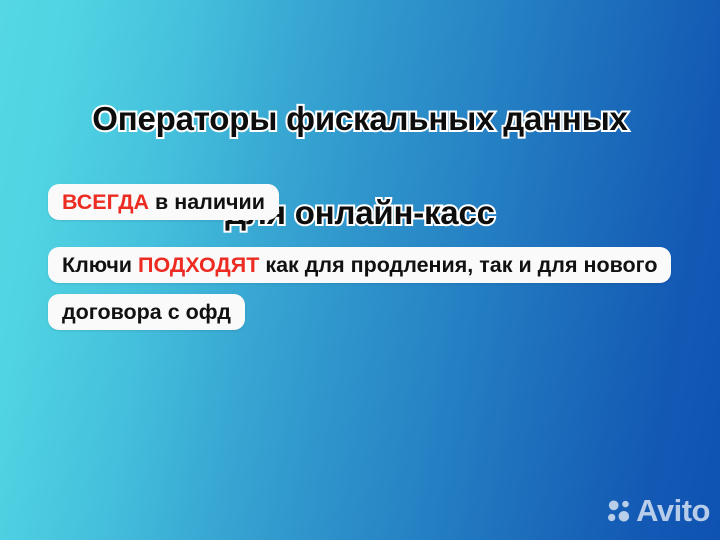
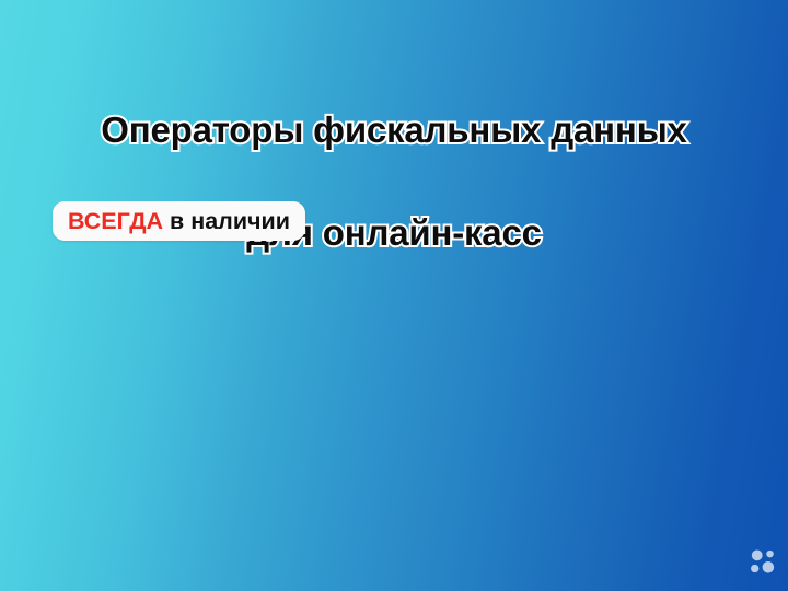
  Операторы фискальных данных
  онлайн-касс
  ВСЕГДА в наличии
- Ключи ПОДХОДЯТ как для продления, так и для нового договора с офд
- Avito
